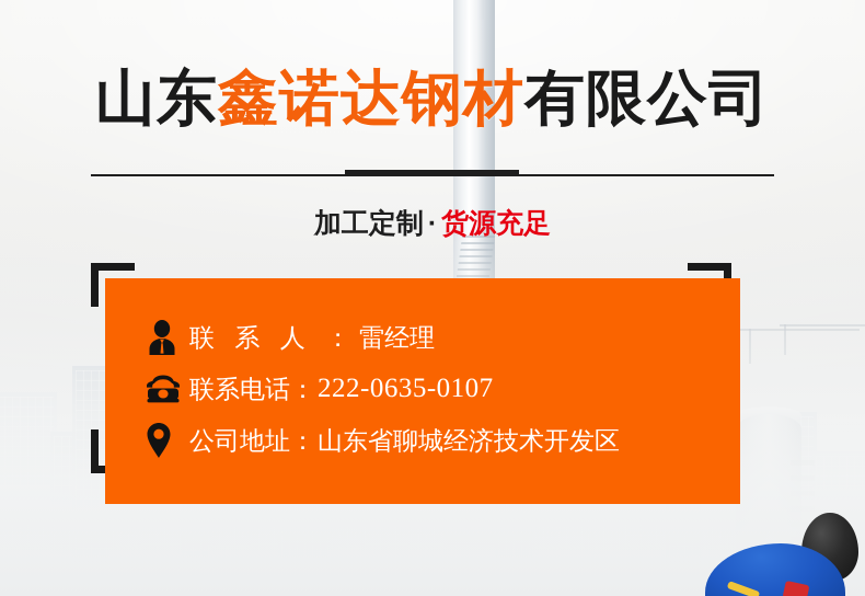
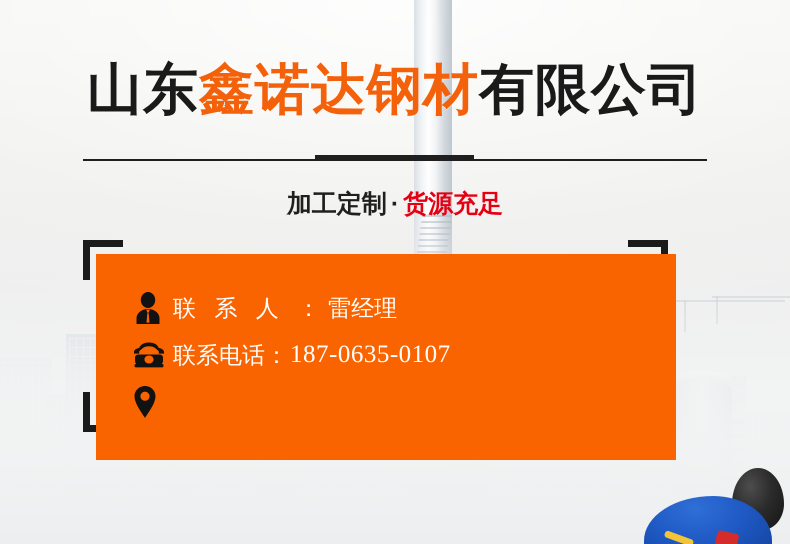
  山东鑫诺达钢材有限公司
  加工定制 · 货源充足
  联 系 人 ：
  雷经理
  联系电话：
- 222-0635-0107
+ 187-0635-0107
- 公司地址：
- 山东省聊城经济技术开发区
